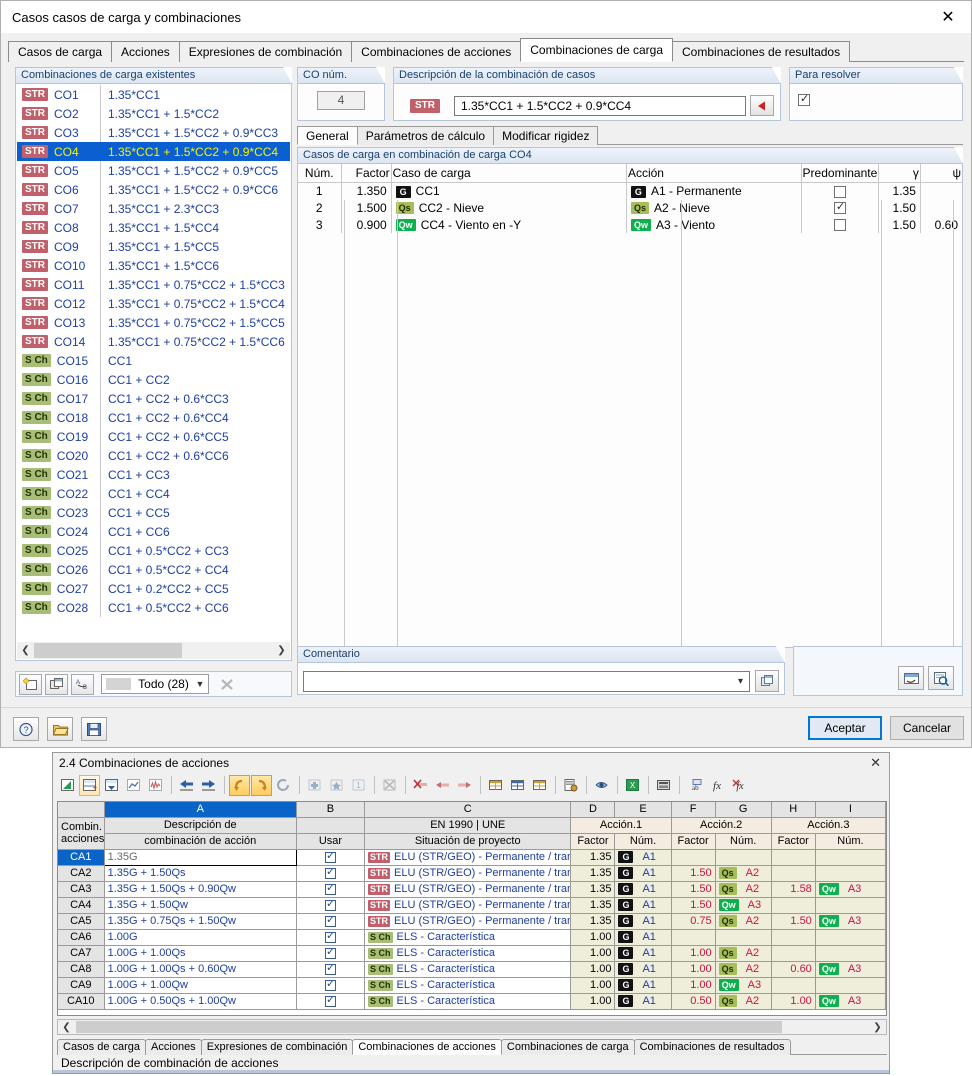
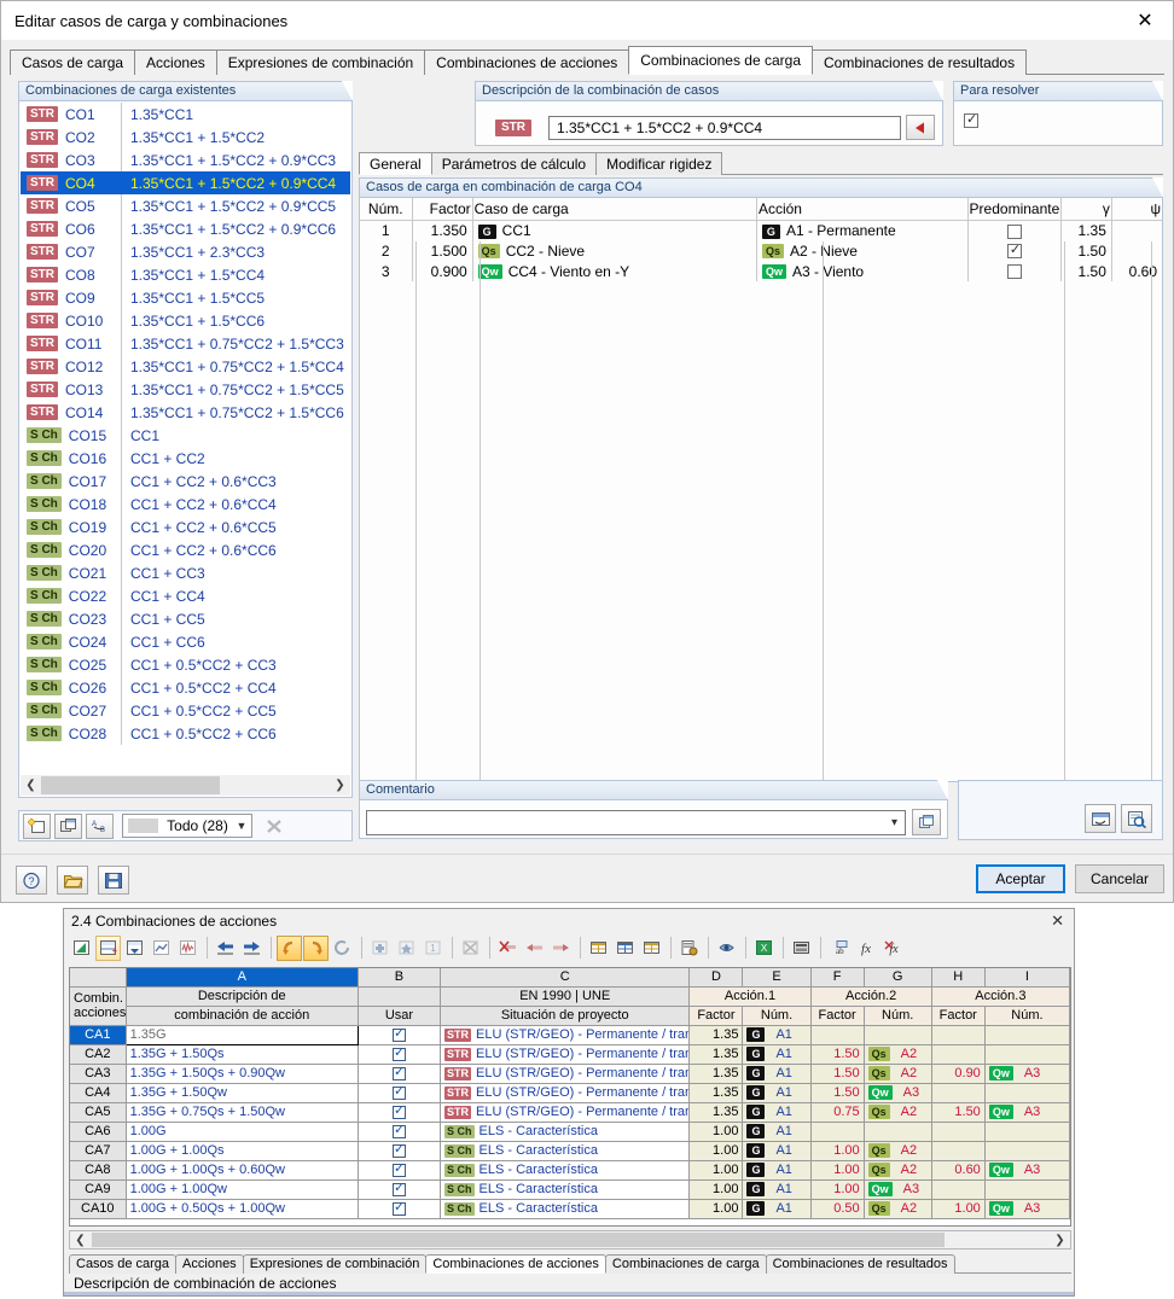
- Casos casos de carga y combinaciones
+ Editar casos de carga y combinaciones
  ✕
  Casos de carga
  Acciones
  Expresiones de combinación
  Combinaciones de acciones
  Combinaciones de carga
  Combinaciones de resultados
  Combinaciones de carga existentes
  STR
  CO1
  1.35*CC1
  STR
  CO2
  1.35*CC1 + 1.5*CC2
  STR
  CO3
  1.35*CC1 + 1.5*CC2 + 0.9*CC3
  STR
  CO4
  1.35*CC1 + 1.5*CC2 + 0.9*CC4
  STR
  CO5
  1.35*CC1 + 1.5*CC2 + 0.9*CC5
  STR
  CO6
  1.35*CC1 + 1.5*CC2 + 0.9*CC6
  STR
  CO7
  1.35*CC1 + 2.3*CC3
  STR
  CO8
  1.35*CC1 + 1.5*CC4
  STR
  CO9
  1.35*CC1 + 1.5*CC5
  STR
  CO10
  1.35*CC1 + 1.5*CC6
  STR
  CO11
  1.35*CC1 + 0.75*CC2 + 1.5*CC3
  STR
  CO12
  1.35*CC1 + 0.75*CC2 + 1.5*CC4
  STR
  CO13
  1.35*CC1 + 0.75*CC2 + 1.5*CC5
  STR
  CO14
  1.35*CC1 + 0.75*CC2 + 1.5*CC6
  S Ch
  CO15
  CC1
  S Ch
  CO16
  CC1 + CC2
  S Ch
  CO17
  CC1 + CC2 + 0.6*CC3
  S Ch
  CO18
  CC1 + CC2 + 0.6*CC4
  S Ch
  CO19
  CC1 + CC2 + 0.6*CC5
  S Ch
  CO20
  CC1 + CC2 + 0.6*CC6
  S Ch
  CO21
  CC1 + CC3
  S Ch
  CO22
  CC1 + CC4
  S Ch
  CO23
  CC1 + CC5
  S Ch
  CO24
  CC1 + CC6
  S Ch
  CO25
  CC1 + 0.5*CC2 + CC3
  S Ch
  CO26
  CC1 + 0.5*CC2 + CC4
  S Ch
  CO27
- CC1 + 0.2*CC2 + CC5
+ CC1 + 0.5*CC2 + CC5
  S Ch
  CO28
  CC1 + 0.5*CC2 + CC6
  ❮
  ❯
  Todo (28)
  ▼
- CO núm.
- 4
  Descripción de la combinación de casos
  STR
  1.35*CC1 + 1.5*CC2 + 0.9*CC4
  Para resolver
  General
  Parámetros de cálculo
  Modificar rigidez
  Casos de carga en combinación de carga CO4
  Núm.	Factor	Caso de carga	Acción	Predominante	γ	ψ
  1	1.350	G CC1	G A1 - Permanente		1.35
  2	1.500	Qs CC2 - Nieve	Qs A2 - Nieve		1.50
  3	0.900	Qw CC4 - Viento en -Y	Qw A3 - Viento		1.50	0.60
  Comentario
  ▾
  ?
  Aceptar
  Cancelar
  2.4 Combinaciones de acciones
  ✕
  +
  1
  X
  ab
  fx
  fx
  	A	B	C	D	E	F	G	H	I
  Combin.acciones	Descripción de		EN 1990 | UNE	Acción.1	Acción.2	Acción.3
  combinación de acción	Usar	Situación de proyecto	Factor	Núm.	Factor	Núm.	Factor	Núm.
  CA1	1.35G		STR ELU (STR/GEO) - Permanente / tran	1.35	G A1
  CA2	1.35G + 1.50Qs		STR ELU (STR/GEO) - Permanente / tran	1.35	G A1	1.50	Qs A2
- CA3	1.35G + 1.50Qs + 0.90Qw		STR ELU (STR/GEO) - Permanente / tran	1.35	G A1	1.50	Qs A2	1.58	Qw A3
+ CA3	1.35G + 1.50Qs + 0.90Qw		STR ELU (STR/GEO) - Permanente / tran	1.35	G A1	1.50	Qs A2	0.90	Qw A3
  CA4	1.35G + 1.50Qw		STR ELU (STR/GEO) - Permanente / tran	1.35	G A1	1.50	Qw A3
  CA5	1.35G + 0.75Qs + 1.50Qw		STR ELU (STR/GEO) - Permanente / tran	1.35	G A1	0.75	Qs A2	1.50	Qw A3
  CA6	1.00G		S Ch ELS - Característica	1.00	G A1
  CA7	1.00G + 1.00Qs		S Ch ELS - Característica	1.00	G A1	1.00	Qs A2
  CA8	1.00G + 1.00Qs + 0.60Qw		S Ch ELS - Característica	1.00	G A1	1.00	Qs A2	0.60	Qw A3
  CA9	1.00G + 1.00Qw		S Ch ELS - Característica	1.00	G A1	1.00	Qw A3
  CA10	1.00G + 0.50Qs + 1.00Qw		S Ch ELS - Característica	1.00	G A1	0.50	Qs A2	1.00	Qw A3
  ❮
  ❯
  Casos de carga
  Acciones
  Expresiones de combinación
  Combinaciones de acciones
  Combinaciones de carga
  Combinaciones de resultados
  Descripción de combinación de acciones
